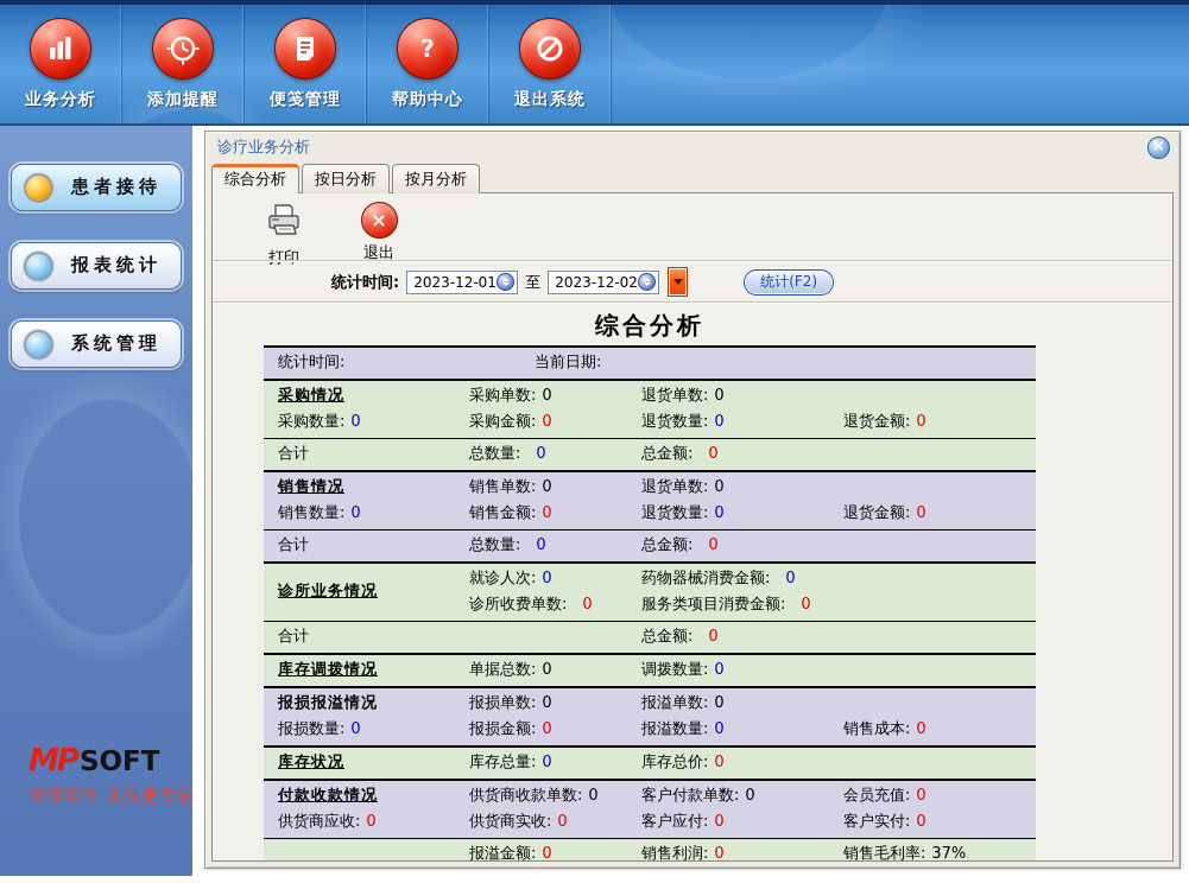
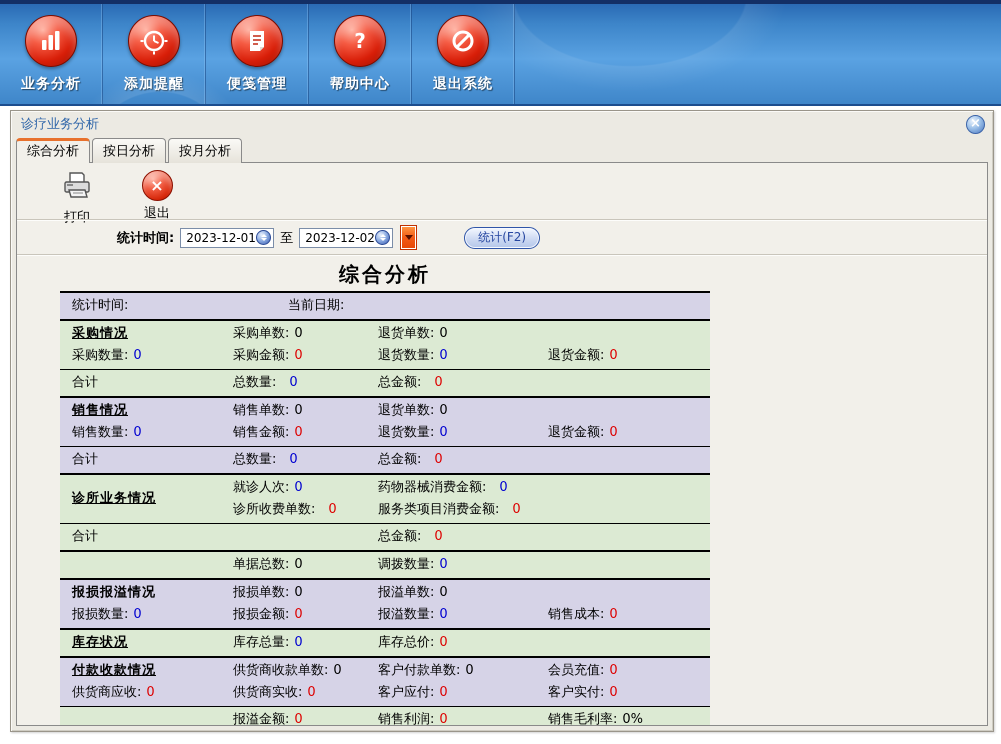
  ?
  帮助中心
  退出系
- 患者接待
- 报表统计
- MPSOFT
- 管理软件 美萍是专家
  诊疗业务分析
  ×
  综合分析
  按日分析
  按月分析
  打印
  ×
  退出
  统计时间:
  2023-12-01
  至
  2023-12-02
  统计(F2)
  综合分析
  统计时间:
  当前日期:
  采购情况
  采购单数:
  0
  退货单数:
  0
  采购数量:
  0
  采购金额:
  0
  退货数量:
  0
  退货金额:
  0
  合计
  总数量:
  0
  总金额:
  0
  销售情况
  销售单数:
  0
  退货单数:
  0
  销售数量:
  0
  销售金额:
  0
  退货数量:
  0
  退货金额:
  0
  合计
  总数量:
  0
  总金额:
  0
  诊所业务情况
  就诊人次:
  0
  药物器械消费金额:
  0
  诊所收费单数:
  0
  服务类项目消费金额:
  0
  合计
  总金额:
  0
- 库存调拨情况
  单据总数:
  0
  调拨数量:
  0
  报损报溢情况
  报损单数:
  0
  报溢单数:
  0
  报损数量:
  0
  报损金额:
  0
  报溢数量:
  0
  销售成本:
  0
  库存状况
  库存总量:
  0
  库存总价:
  0
  付款收款情况
  供货商收款单数:
  0
  客户付款单数:
  0
  会员充值:
  0
  供货商应收:
  0
  供货商实收:
  0
  客户应付:
  0
  客户实付:
  0
  报溢金额:
  0
  销售利润:
  0
  销售毛利率:
- 37%
+ 0%
